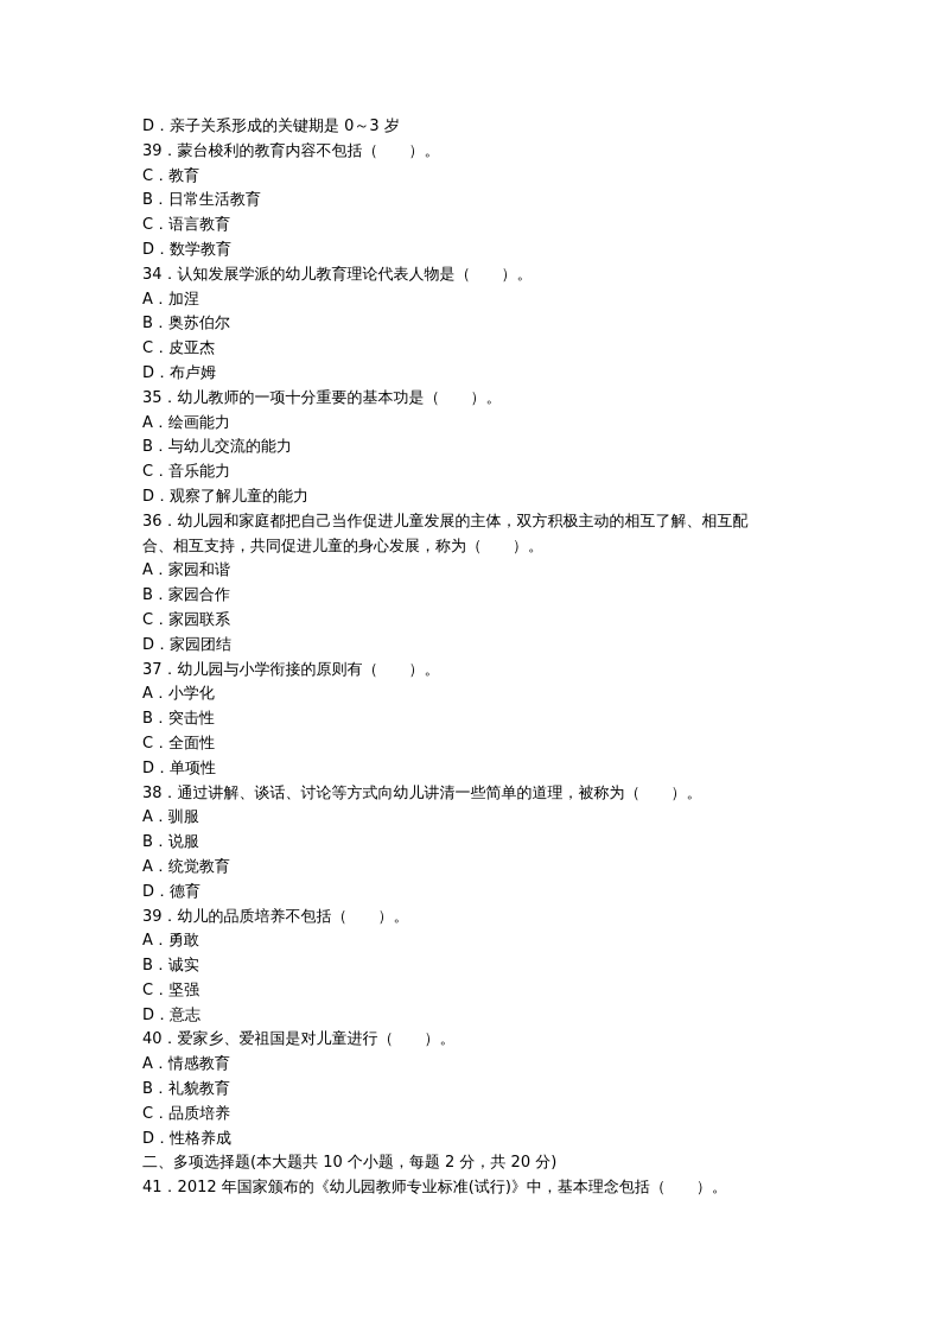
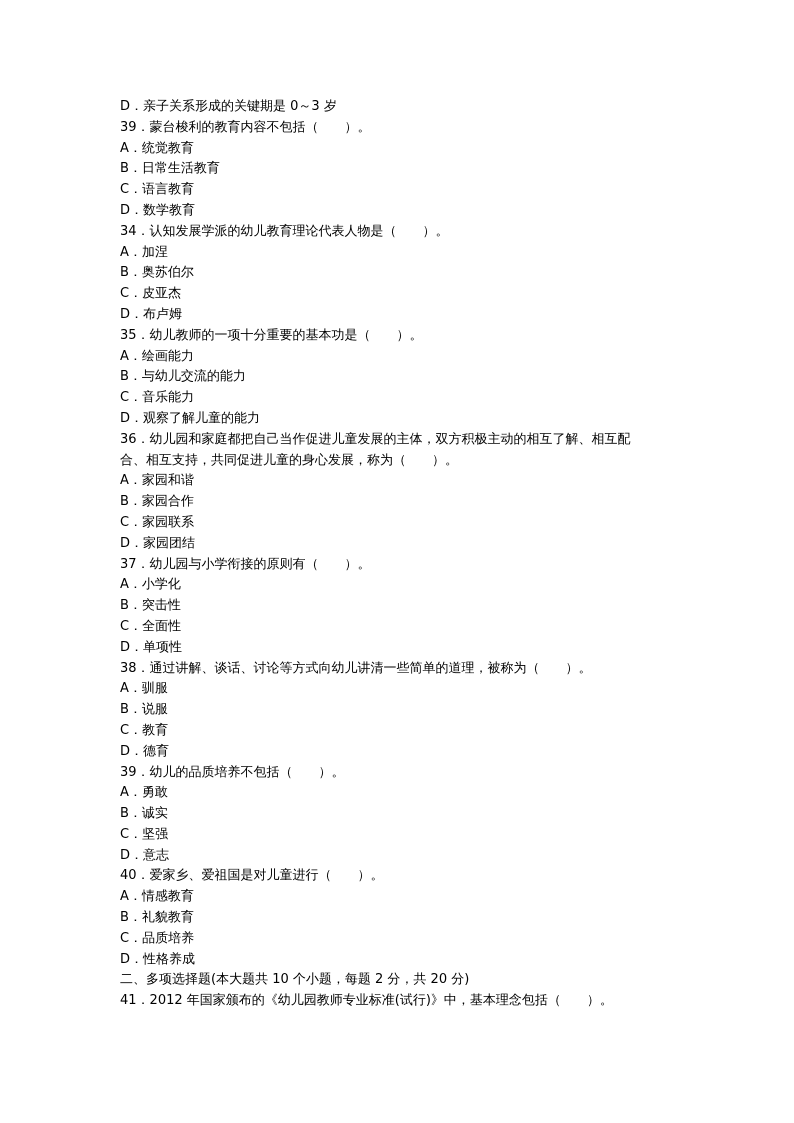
  D．亲子关系形成的关键期是 0～3 岁
  39．蒙台梭利的教育内容不包括（ ）。
- C．教育
+ A．统觉教育
  B．日常生活教育
  C．语言教育
  D．数学教育
  34．认知发展学派的幼儿教育理论代表人物是（ ）。
  A．加涅
  B．奥苏伯尔
  C．皮亚杰
  D．布卢姆
  35．幼儿教师的一项十分重要的基本功是（ ）。
  A．绘画能力
  B．与幼儿交流的能力
  C．音乐能力
  D．观察了解儿童的能力
  36．幼儿园和家庭都把自己当作促进儿童发展的主体，双方积极主动的相互了解、相互配
  合、相互支持，共同促进儿童的身心发展，称为（ ）。
  A．家园和谐
  B．家园合作
  C．家园联系
  D．家园团结
  37．幼儿园与小学衔接的原则有（ ）。
  A．小学化
  B．突击性
  C．全面性
  D．单项性
  38．通过讲解、谈话、讨论等方式向幼儿讲清一些简单的道理，被称为（ ）。
  A．驯服
  B．说服
- A．统觉教育
+ C．教育
  D．德育
  39．幼儿的品质培养不包括（ ）。
  A．勇敢
  B．诚实
  C．坚强
  D．意志
  40．爱家乡、爱祖国是对儿童进行（ ）。
  A．情感教育
  B．礼貌教育
  C．品质培养
  D．性格养成
  二、多项选择题(本大题共 10 个小题，每题 2 分，共 20 分)
  41．2012 年国家颁布的《幼儿园教师专业标准(试行)》中，基本理念包括（ ）。
